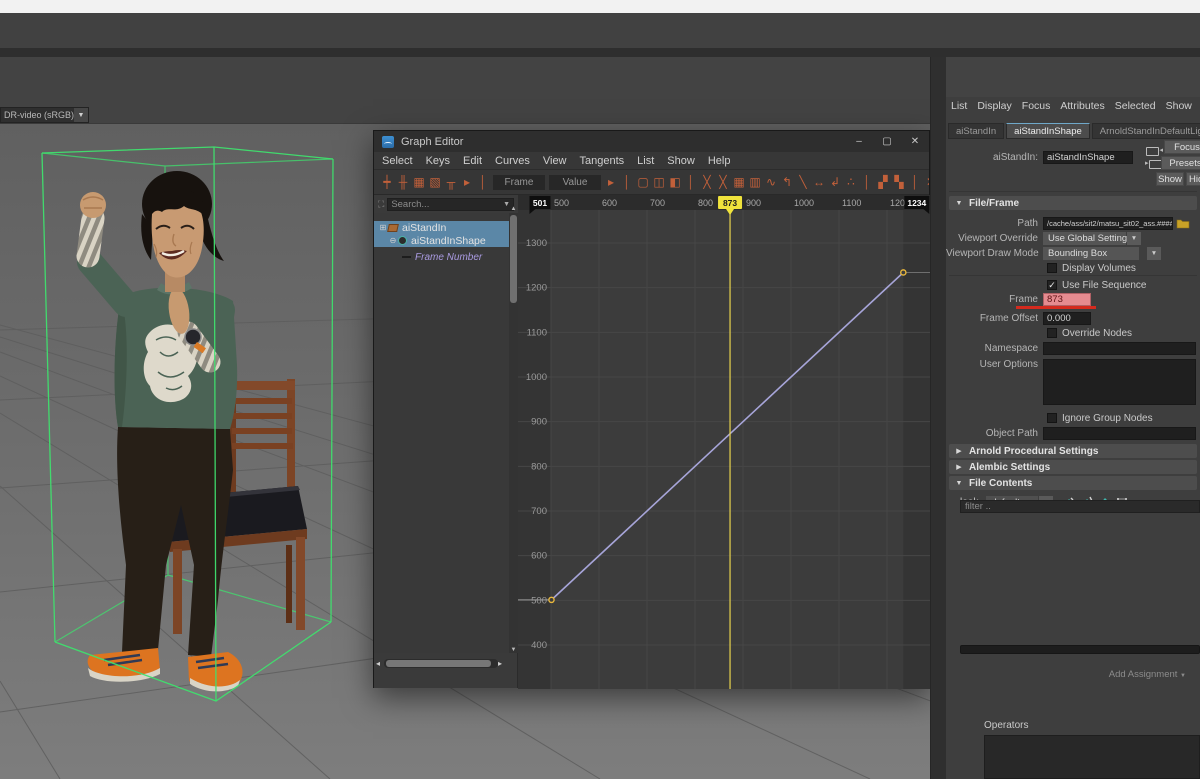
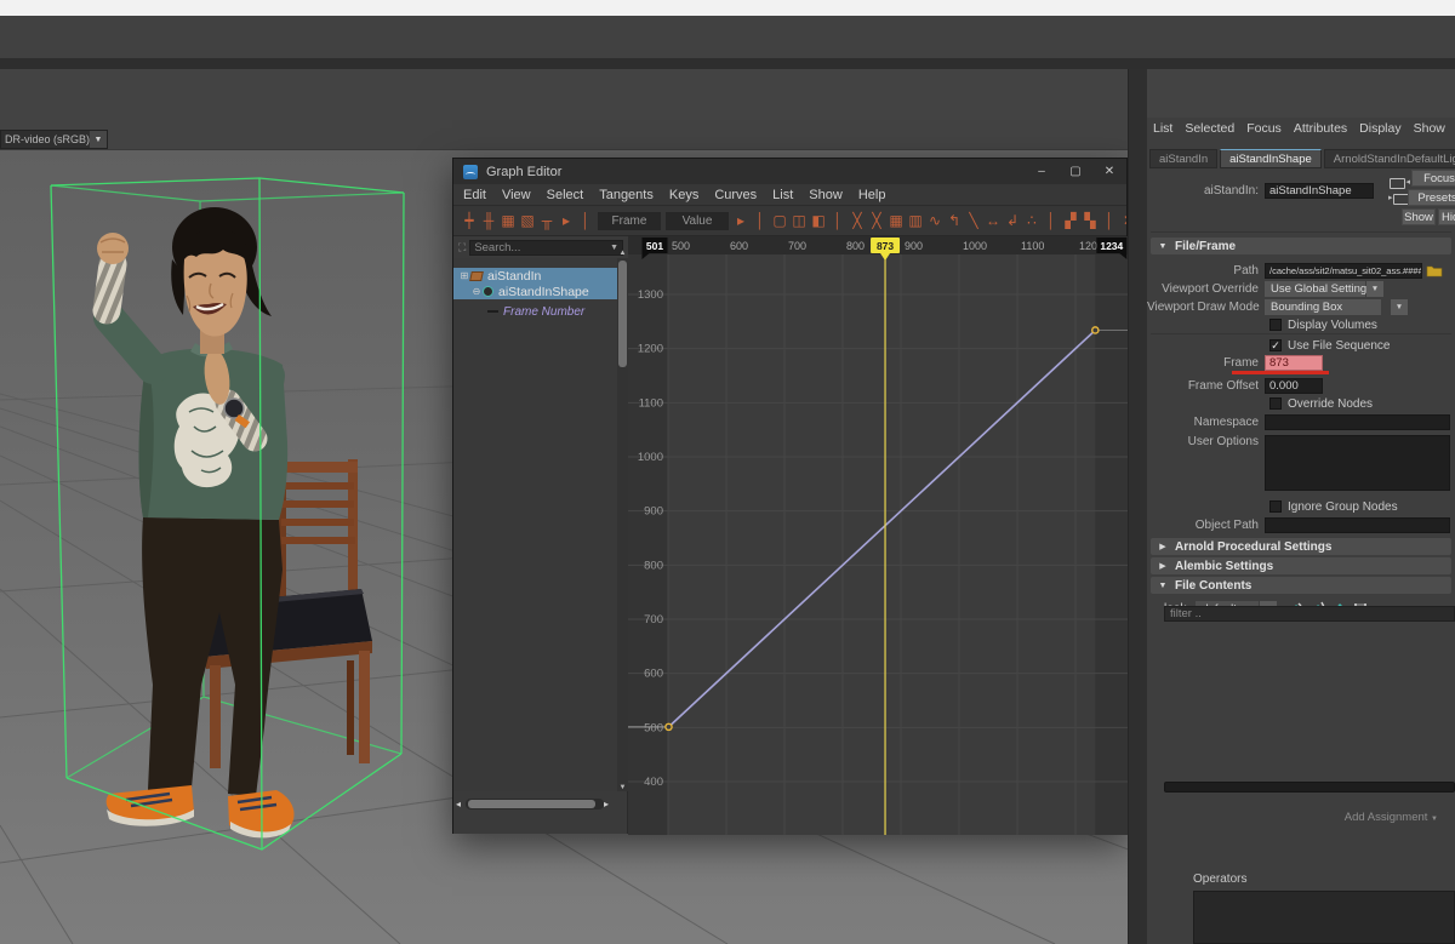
  DR-video (sRGB)
  Graph Editor
  –
  ▢
  ✕
- Select
+ Edit
- Keys
+ View
- Edit
+ Select
- Curves
+ Tangents
- View
+ Keys
- Tangents
+ Curves
  List
  Show
  Help
  ┿
  ╫
  ▦
  ▧
  ╥
  ▸
  │
  Frame
  Value
  ▸
  │
  ▢
  ◫
  ◧
  │
  ╳
  ╳
  ▦
  ▥
  ∿
  ↰
  ╲
  ↔
  ↲
  ∴
  │
  ▞
  ▚
  │
  ⛶
  Search...
  ⊞
  aiStandIn
  ⊖
  aiStandInShape
  Frame Number
  ◂
  ▸
  500
  600
  700
  800
  900
  1000
  1100
  120
  1300
  1200
  1100
  1000
  900
  800
  700
  600
  500
  400
  501
  1234
  873
  List
- Display
+ Selected
  Focus
  Attributes
- Selected
+ Display
  Show
  aiStandIn
  aiStandInShape
  ArnoldStandInDefaultLi
  aiStandIn:
  aiStandInShape
  Focus
  Presets
  Show
  File/Frame
  Path
  /cache/ass/sit2/matsu_sit02_ass.####
  Viewport Override
  Use Global Setting
  Viewport Draw Mode
  Bounding Box
  Display Volumes
  ✓
  Use File Sequence
  Frame
  873
  Frame Offset
  0.000
  Override Nodes
  Namespace
  User Options
  Ignore Group Nodes
  Object Path
  Arnold Procedural Settings
  Alembic Settings
  File Contents
  filter ..
  Add Assignment
  Operators
